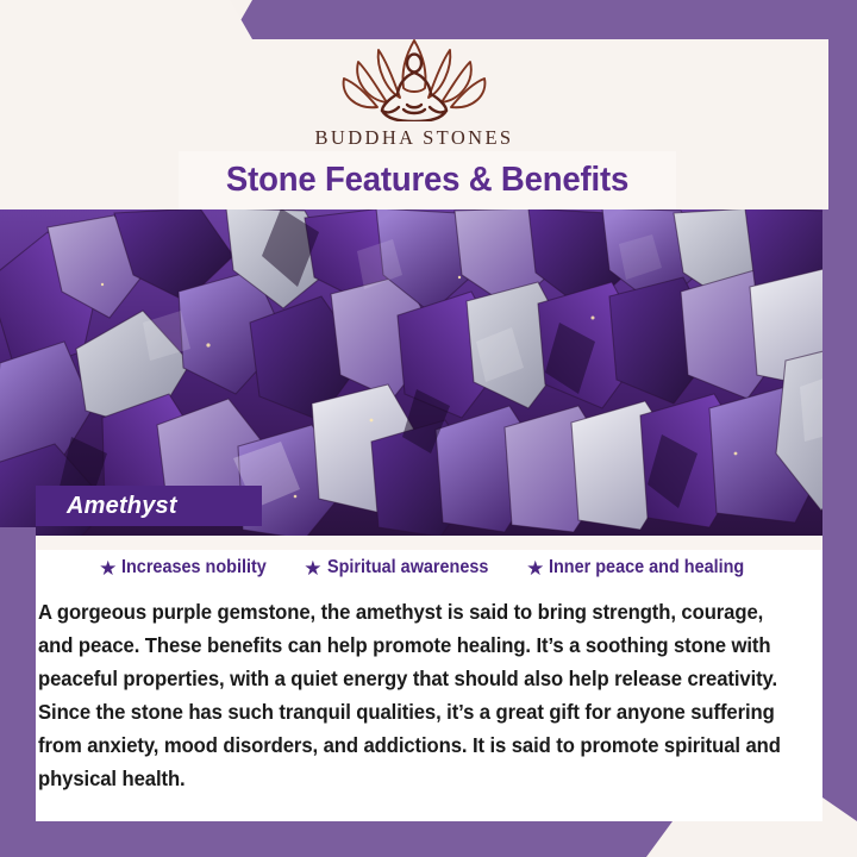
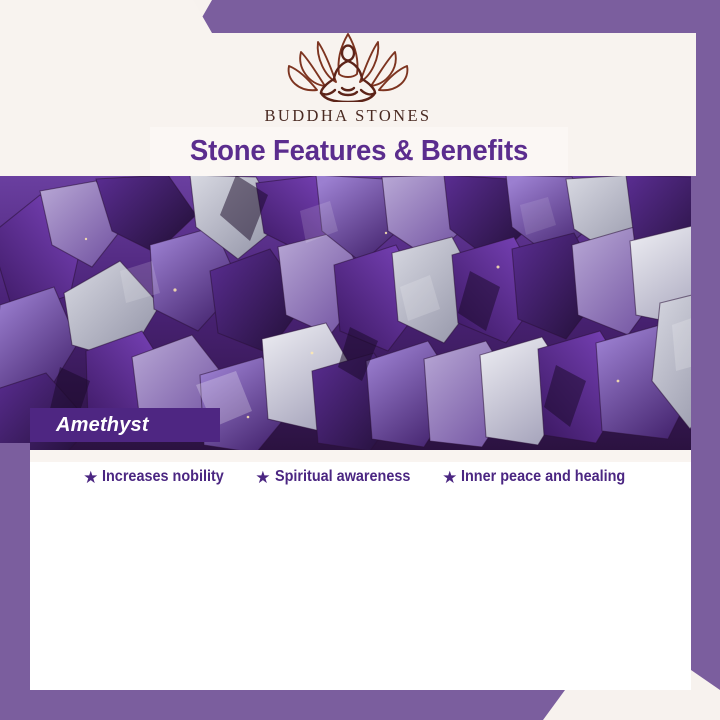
  BUDDHA STONES
  Stone Features & Benefits
  Amethyst
  ★
  Increases nobility
  ★
  Spiritual awareness
  ★
  Inner peace and healing
- A gorgeous purple gemstone, the amethyst is said to bring strength, courage, and peace. These benefits can help promote healing. It’s a soothing stone with peaceful properties, with a quiet energy that should also help release creativity. Since the stone has such tranquil qualities, it’s a great gift for anyone suffering from anxiety, mood disorders, and addictions. It is said to promote spiritual and physical health.
